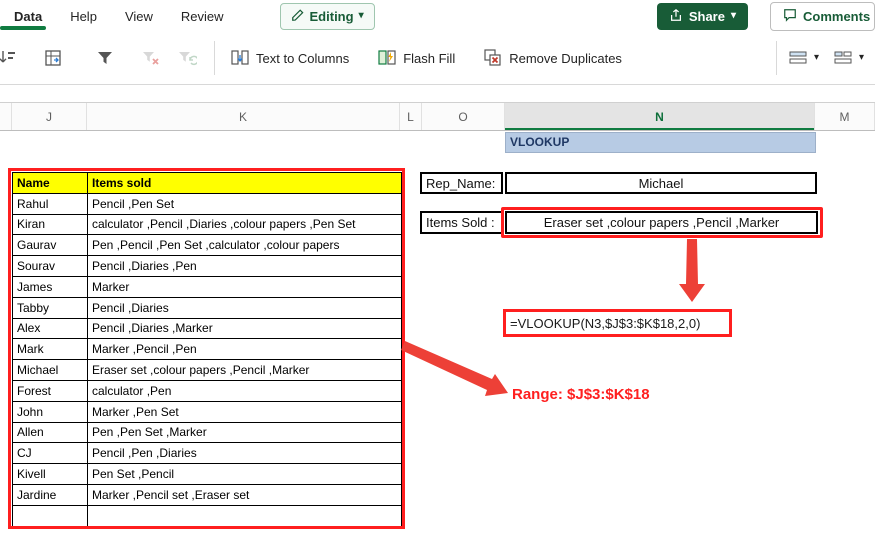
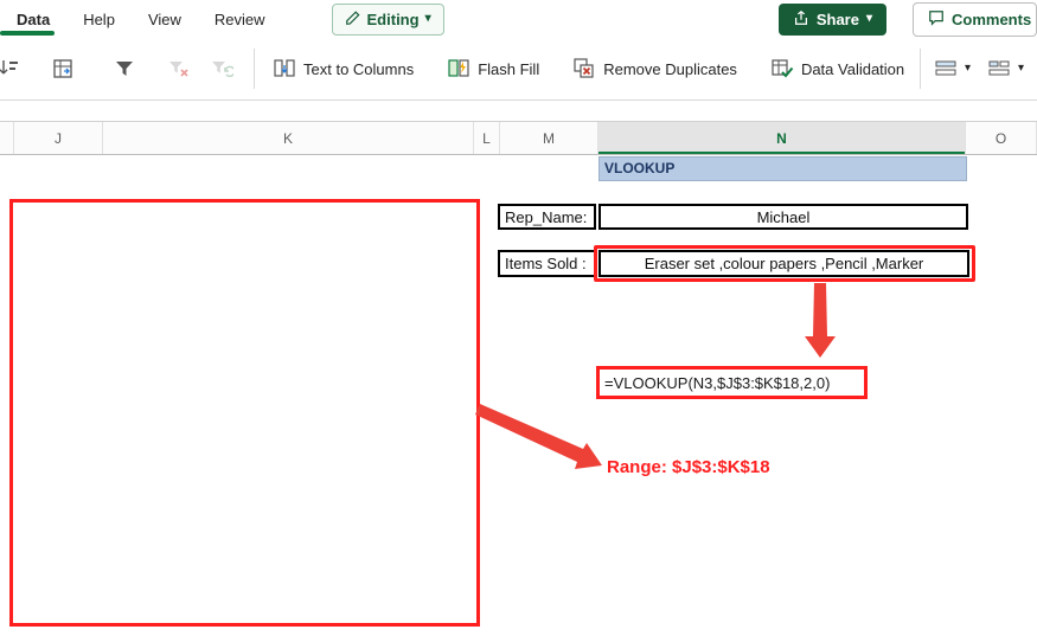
  Data
  Help
  View
  Review
  Editing
  ▾
  Share
  ▾
  Comments
  Text to Columns
  Flash Fill
  Remove Duplicates
+ Data Validation
  ▾
  ▾
  J
  K
  L
- O
+ M
  N
- M
+ O
  VLOOKUP
- Name	Items sold
- Rahul	Pencil ,Pen Set
- Kiran	calculator ,Pencil ,Diaries ,colour papers ,Pen Set
- Gaurav	Pen ,Pencil ,Pen Set ,calculator ,colour papers
- Sourav	Pencil ,Diaries ,Pen
- James	Marker
- Tabby	Pencil ,Diaries
- Alex	Pencil ,Diaries ,Marker
- Mark	Marker ,Pencil ,Pen
- Michael	Eraser set ,colour papers ,Pencil ,Marker
- Forest	calculator ,Pen
- John	Marker ,Pen Set
- Allen	Pen ,Pen Set ,Marker
- CJ	Pencil ,Pen ,Diaries
- Kivell	Pen Set ,Pencil
- Jardine	Marker ,Pencil set ,Eraser set
  Rep_Name:
  Michael
  Items Sold :
  Eraser set ,colour papers ,Pencil ,Marker
  =VLOOKUP(N3,$J$3:$K$18,2,0)
  Range: $J$3:$K$18
